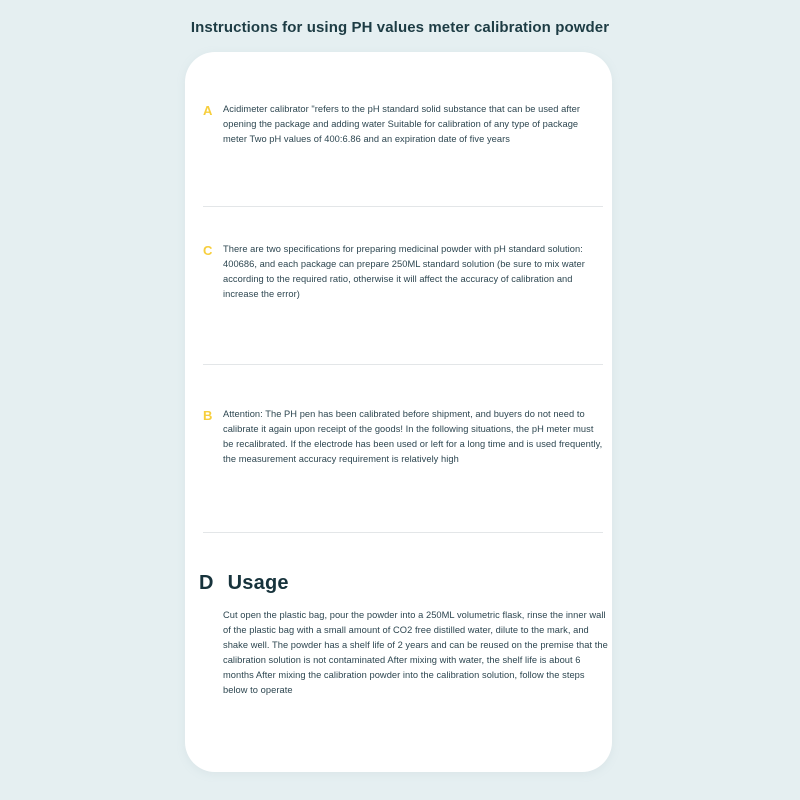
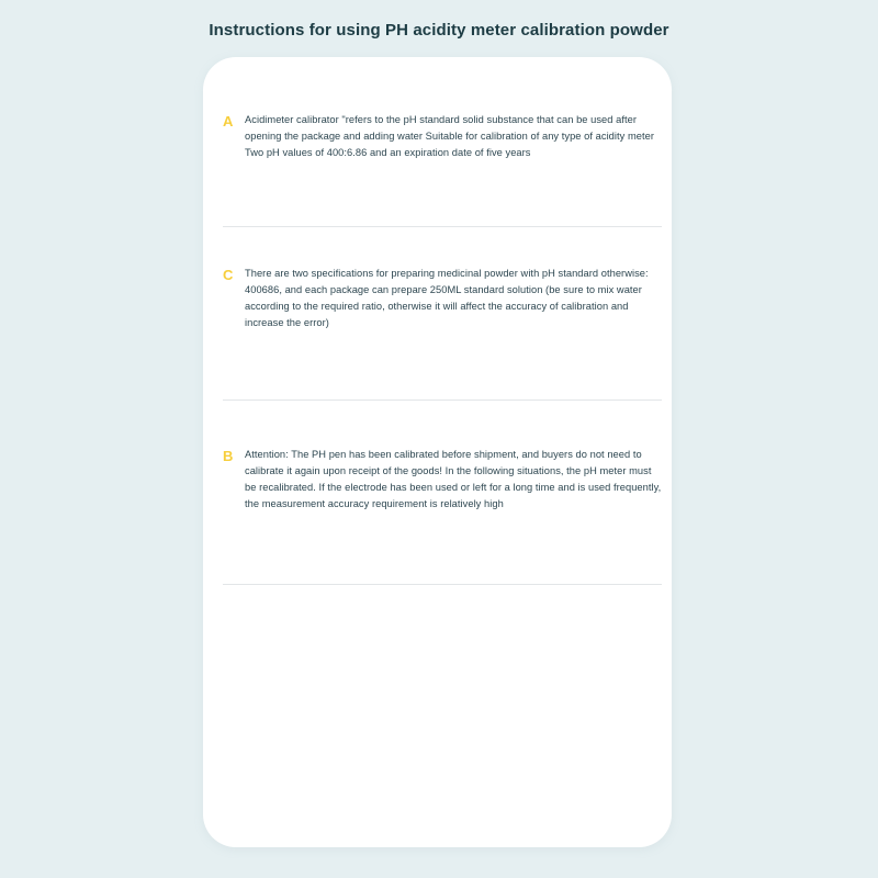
- Instructions for using PH values meter calibration powder
+ Instructions for using PH acidity meter calibration powder
  A
- Acidimeter calibrator "refers to the pH standard solid substance that can be used after opening the package and adding water Suitable for calibration of any type of package meter Two pH values of 400:6.86 and an expiration date of five years
+ Acidimeter calibrator "refers to the pH standard solid substance that can be used after opening the package and adding water Suitable for calibration of any type of acidity meter Two pH values of 400:6.86 and an expiration date of five years
  C
- There are two specifications for preparing medicinal powder with pH standard solution: 400686, and each package can prepare 250ML standard solution (be sure to mix water according to the required ratio, otherwise it will affect the accuracy of calibration and increase the error)
+ There are two specifications for preparing medicinal powder with pH standard otherwise: 400686, and each package can prepare 250ML standard solution (be sure to mix water according to the required ratio, otherwise it will affect the accuracy of calibration and increase the error)
  B
  Attention: The PH pen has been calibrated before shipment, and buyers do not need to calibrate it again upon receipt of the goods! In the following situations, the pH meter must be recalibrated. If the electrode has been used or left for a long time and is used frequently, the measurement accuracy requirement is relatively high
- D
- Usage
- Cut open the plastic bag, pour the powder into a 250ML volumetric flask, rinse the inner wall of the plastic bag with a small amount of CO2 free distilled water, dilute to the mark, and shake well. The powder has a shelf life of 2 years and can be reused on the premise that the calibration solution is not contaminated After mixing with water, the shelf life is about 6 months After mixing the calibration powder into the calibration solution, follow the steps below to operate
